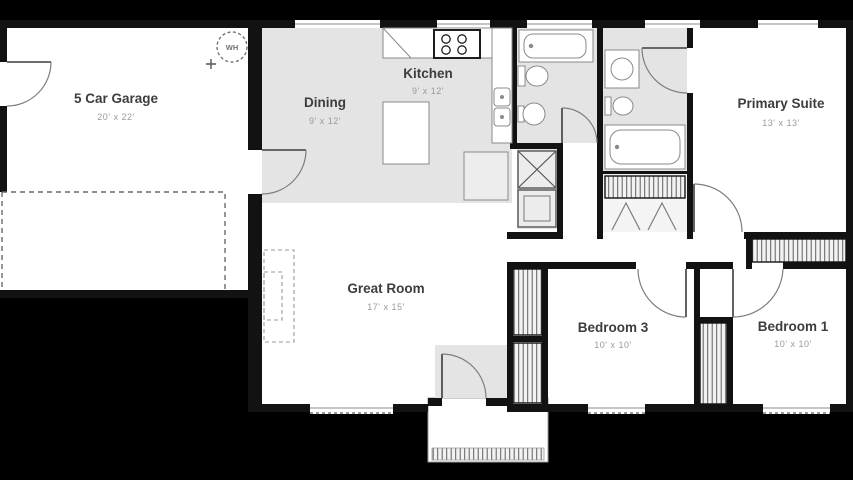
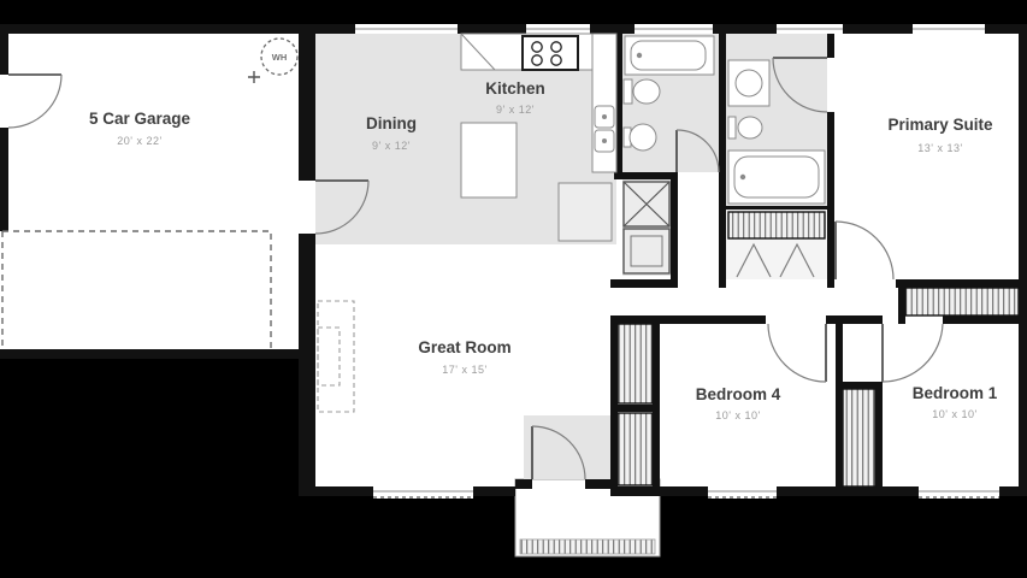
  WH
  5 Car Garage
  20' x 22'
  Dining
  9' x 12'
  Kitchen
  9' x 12'
  Primary Suite
  13' x 13'
  Great Room
  17' x 15'
- Bedroom 3
+ Bedroom 4
  10' x 10'
  Bedroom 1
  10' x 10'
